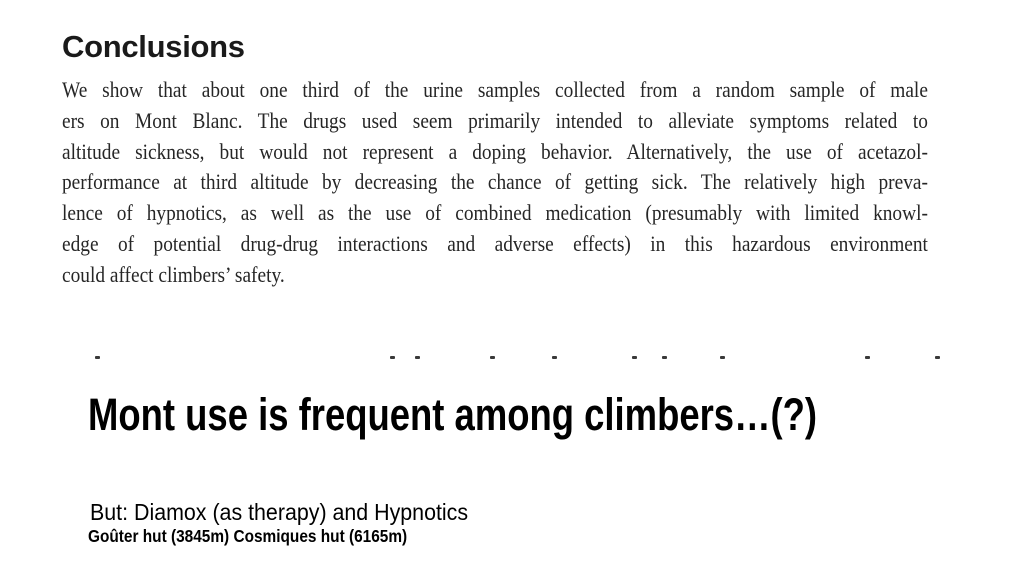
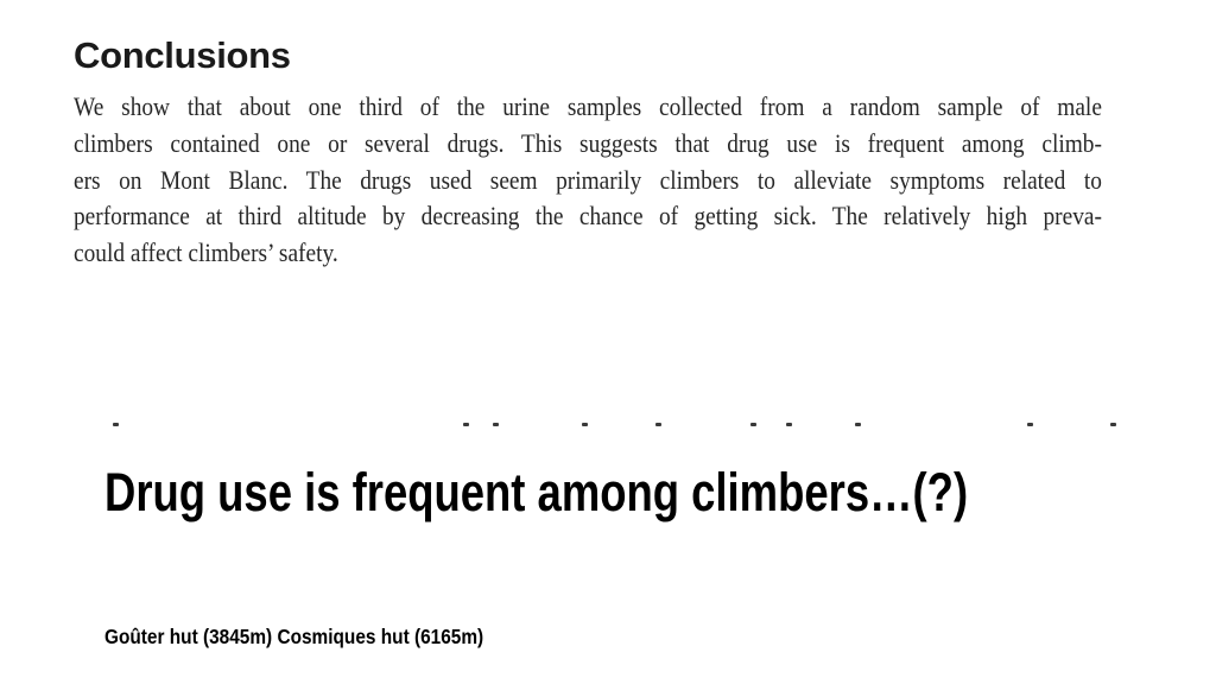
  Conclusions
  We show that about one third of the urine samples collected from a random sample of male
+ climbers contained one or several drugs. This suggests that drug use is frequent among climb-
- ers on Mont Blanc. The drugs used seem primarily intended to alleviate symptoms related to
+ ers on Mont Blanc. The drugs used seem primarily climbers to alleviate symptoms related to
- altitude sickness, but would not represent a doping behavior. Alternatively, the use of acetazol-
  performance at third altitude by decreasing the chance of getting sick. The relatively high preva-
- lence of hypnotics, as well as the use of combined medication (presumably with limited knowl-
- edge of potential drug-drug interactions and adverse effects) in this hazardous environment
  could affect climbers’ safety.
- Mont use is frequent among climbers…(?)
+ Drug use is frequent among climbers…(?)
- But: Diamox (as therapy) and Hypnotics
  Goûter hut (3845m) Cosmiques hut (6165m)
